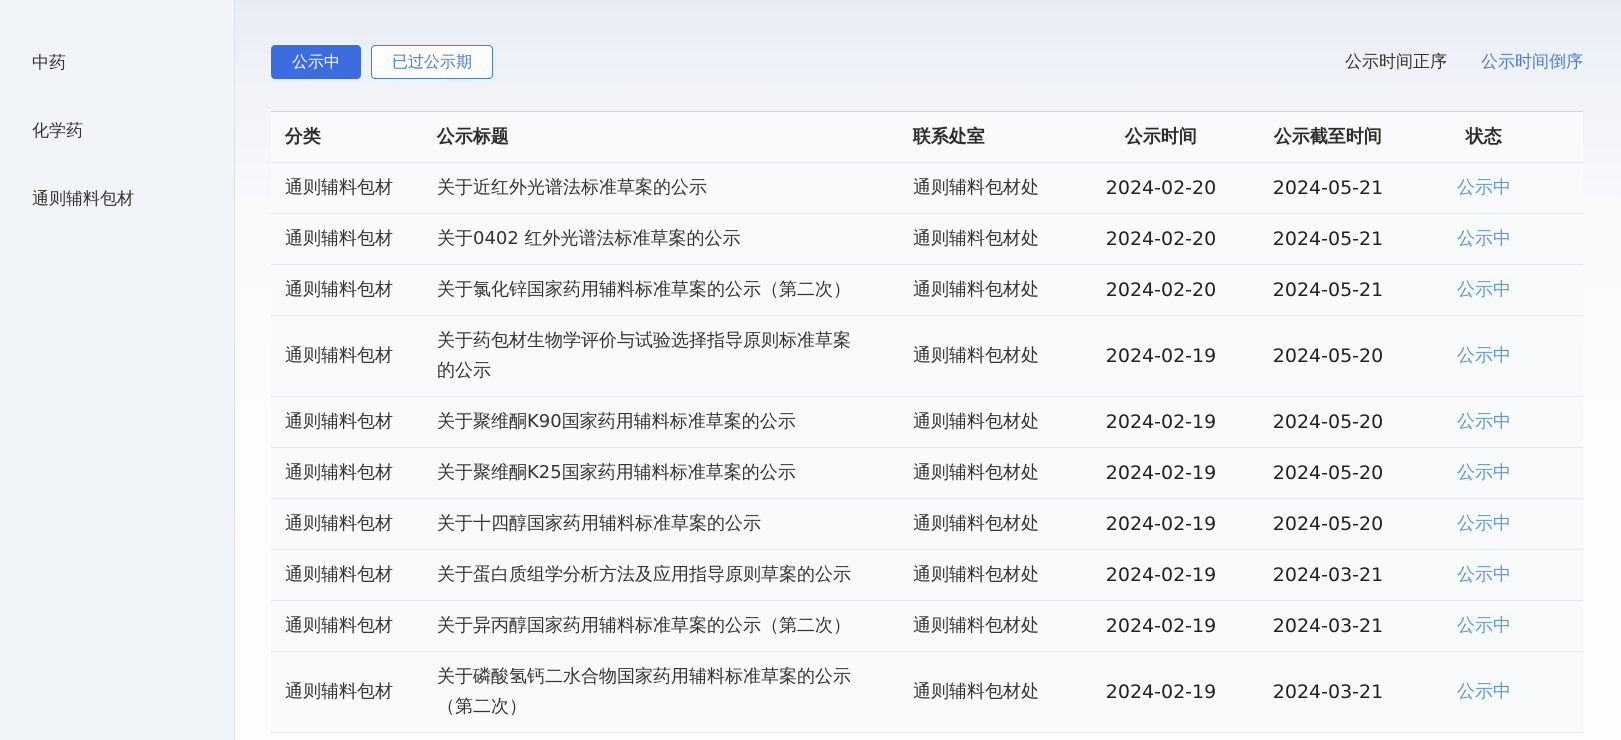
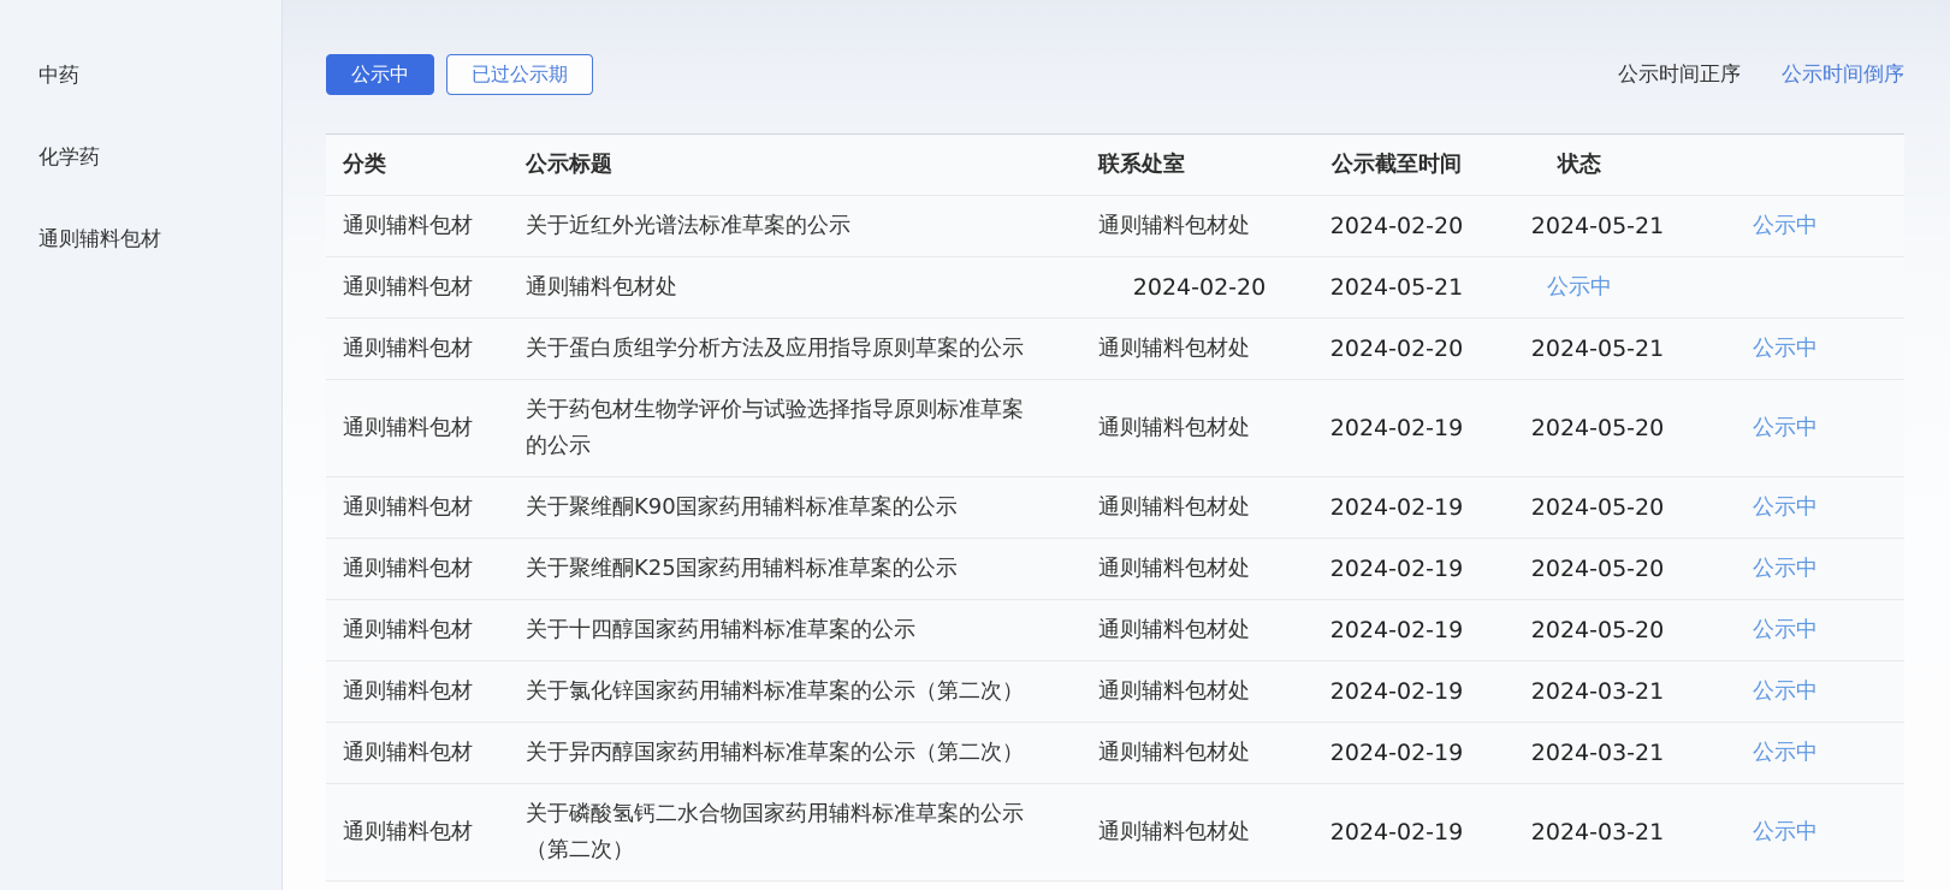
  中药
  化学药
  通则辅料包材
  公示中
  已过公示期
  公示时间正序
  公示时间倒序
  分类
  公示标题
  联系处室
- 公示时间
  公示截至时间
  状态
  通则辅料包材
  关于近红外光谱法标准草案的公示
  通则辅料包材处
  2024-02-20
  2024-05-21
  公示中
  通则辅料包材
- 关于0402 红外光谱法标准草案的公示
  通则辅料包材处
  2024-02-20
  2024-05-21
  公示中
  通则辅料包材
- 关于氯化锌国家药用辅料标准草案的公示（第二次）
+ 关于蛋白质组学分析方法及应用指导原则草案的公示
  通则辅料包材处
  2024-02-20
  2024-05-21
  公示中
  通则辅料包材
  关于药包材生物学评价与试验选择指导原则标准草案的公示
  通则辅料包材处
  2024-02-19
  2024-05-20
  公示中
  通则辅料包材
  关于聚维酮K90国家药用辅料标准草案的公示
  通则辅料包材处
  2024-02-19
  2024-05-20
  公示中
  通则辅料包材
  关于聚维酮K25国家药用辅料标准草案的公示
  通则辅料包材处
  2024-02-19
  2024-05-20
  公示中
  通则辅料包材
  关于十四醇国家药用辅料标准草案的公示
  通则辅料包材处
  2024-02-19
  2024-05-20
  公示中
  通则辅料包材
- 关于蛋白质组学分析方法及应用指导原则草案的公示
+ 关于氯化锌国家药用辅料标准草案的公示（第二次）
  通则辅料包材处
  2024-02-19
  2024-03-21
  公示中
  通则辅料包材
  关于异丙醇国家药用辅料标准草案的公示（第二次）
  通则辅料包材处
  2024-02-19
  2024-03-21
  公示中
  通则辅料包材
  关于磷酸氢钙二水合物国家药用辅料标准草案的公示（第二次）
  通则辅料包材处
  2024-02-19
  2024-03-21
  公示中
